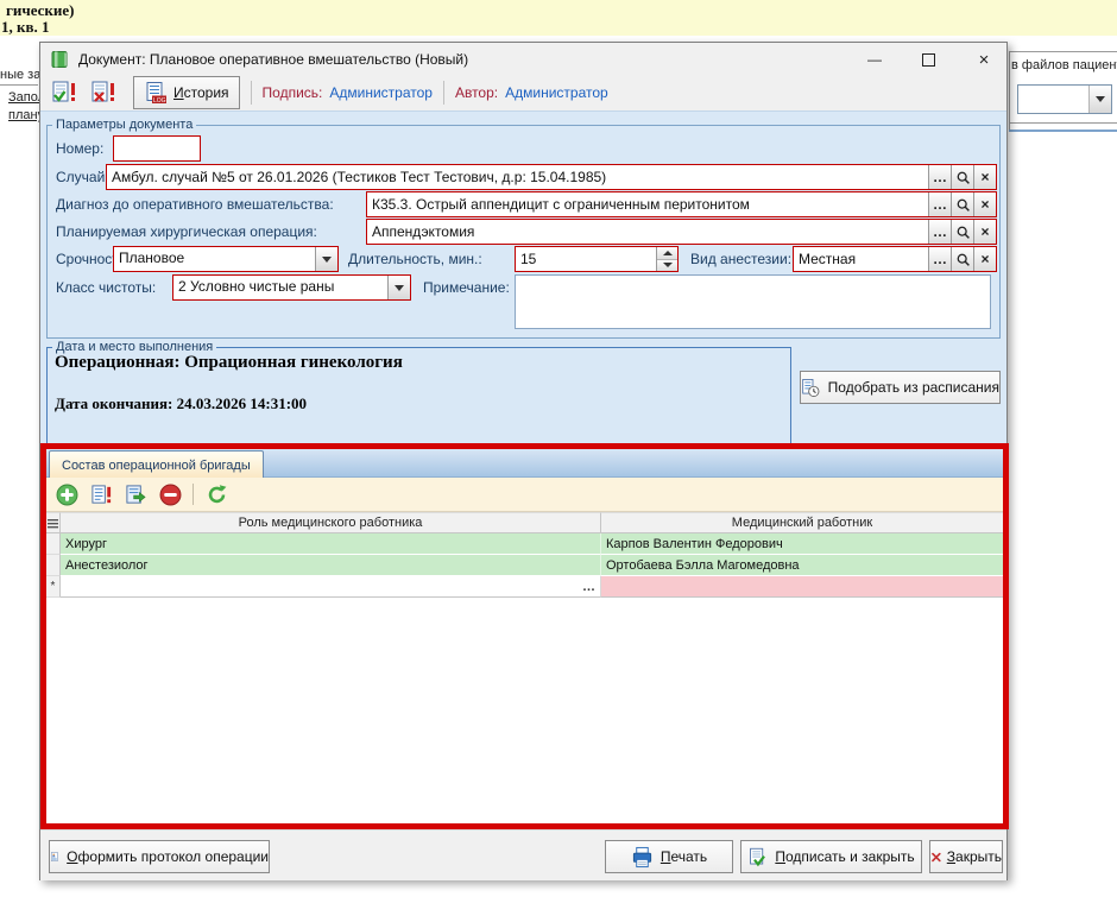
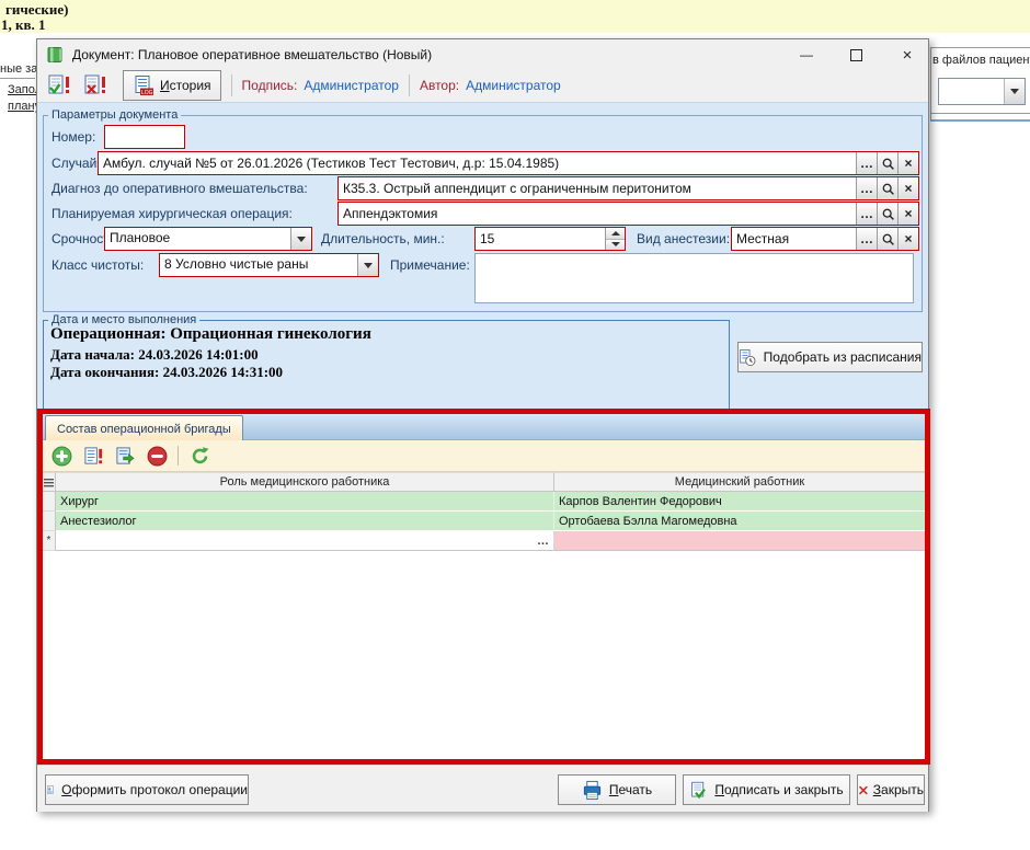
  гические)
  1, кв. 1
  ные за
  Запо
  план
  в файлов пациен
  Документ: Плановое оперативное вмешательство (Новый)
  —
  ×
  История
  Подпись:
  Администратор
  Автор:
  Администратор
  Параметры документа
  Номер:
  Случай
  Амбул. случай №5 от 26.01.2026 (Тестиков Тест Тестович, д.р: 15.04.1985)
  …
  ×
  Диагноз до оперативного вмешательства:
  К35.3. Острый аппендицит с ограниченным перитонитом
  …
  ×
  Планируемая хирургическая операция:
  Аппендэктомия
  …
  ×
  Срочнос
  Плановое
  Длительность, мин.:
  15
  Вид анестезии:
  Местная
  …
  ×
  Класс чистоты:
- 2 Условно чистые раны
+ 8 Условно чистые раны
  Примечание:
  Дата и место выполнения
  Операционная: Опрационная гинекология
+ Дата начала: 24.03.2026 14:01:00
  Дата окончания: 24.03.2026 14:31:00
  Подобрать из расписания
  Состав операционной бригады
  Роль медицинского работника
  Медицинский работник
  Хирург
  Карпов Валентин Федорович
  Анестезиолог
  Ортобаева Бэлла Магомедовна
  *
  …
  Оформить протокол операции
  Печать
  Подписать и закрыть
  Закрыть
